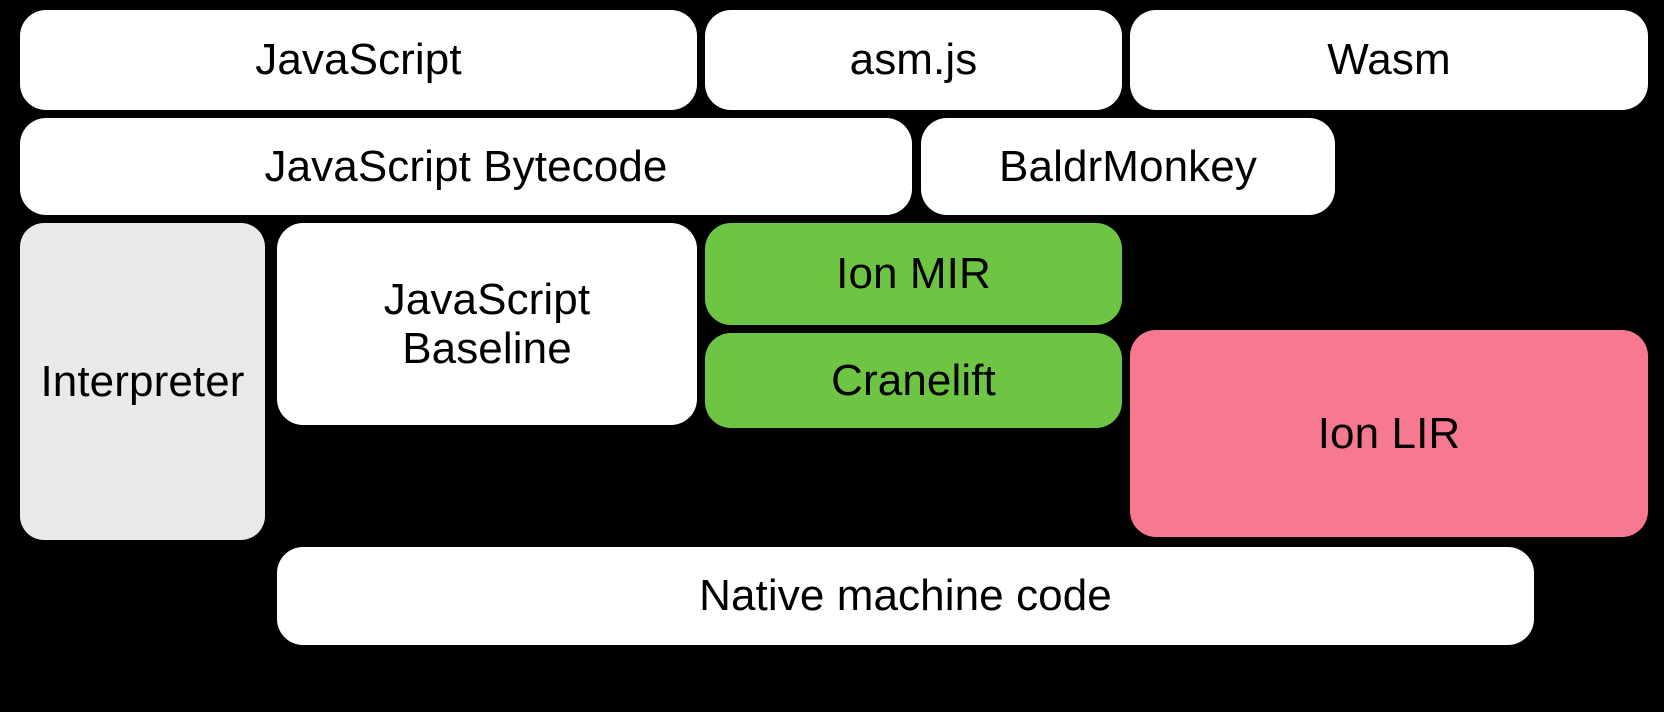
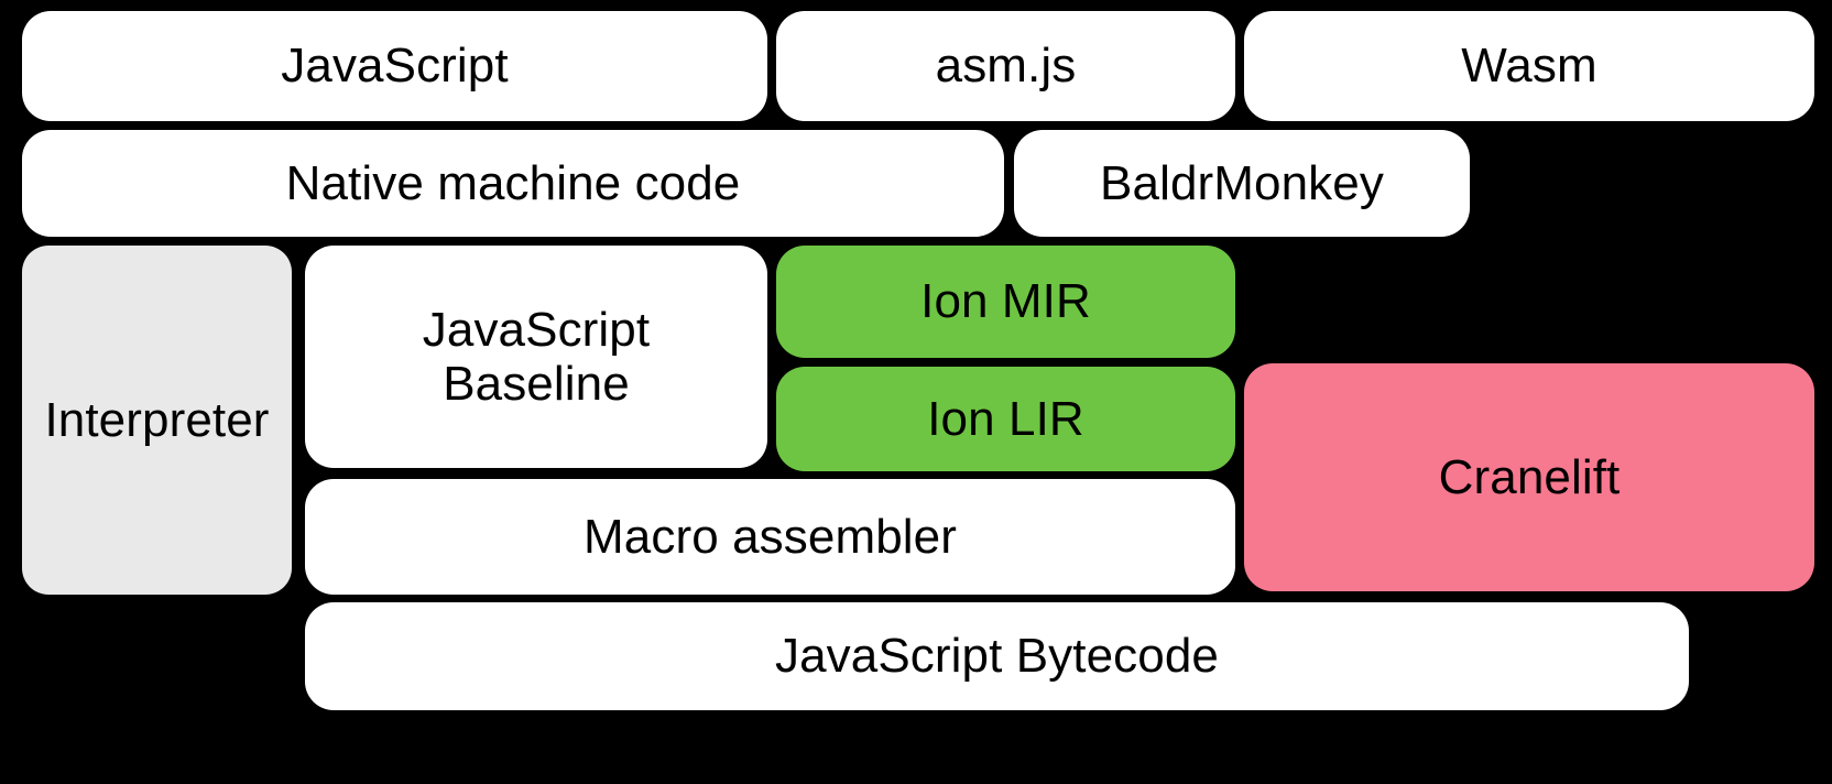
  JavaScript
  asm.js
  Wasm
- JavaScript Bytecode
+ Native machine code
  BaldrMonkey
  Interpreter
  JavaScript
  Baseline
  Ion MIR
- Cranelift
+ Ion LIR
+ Macro assembler
- Ion LIR
+ Cranelift
- Native machine code
+ JavaScript Bytecode
